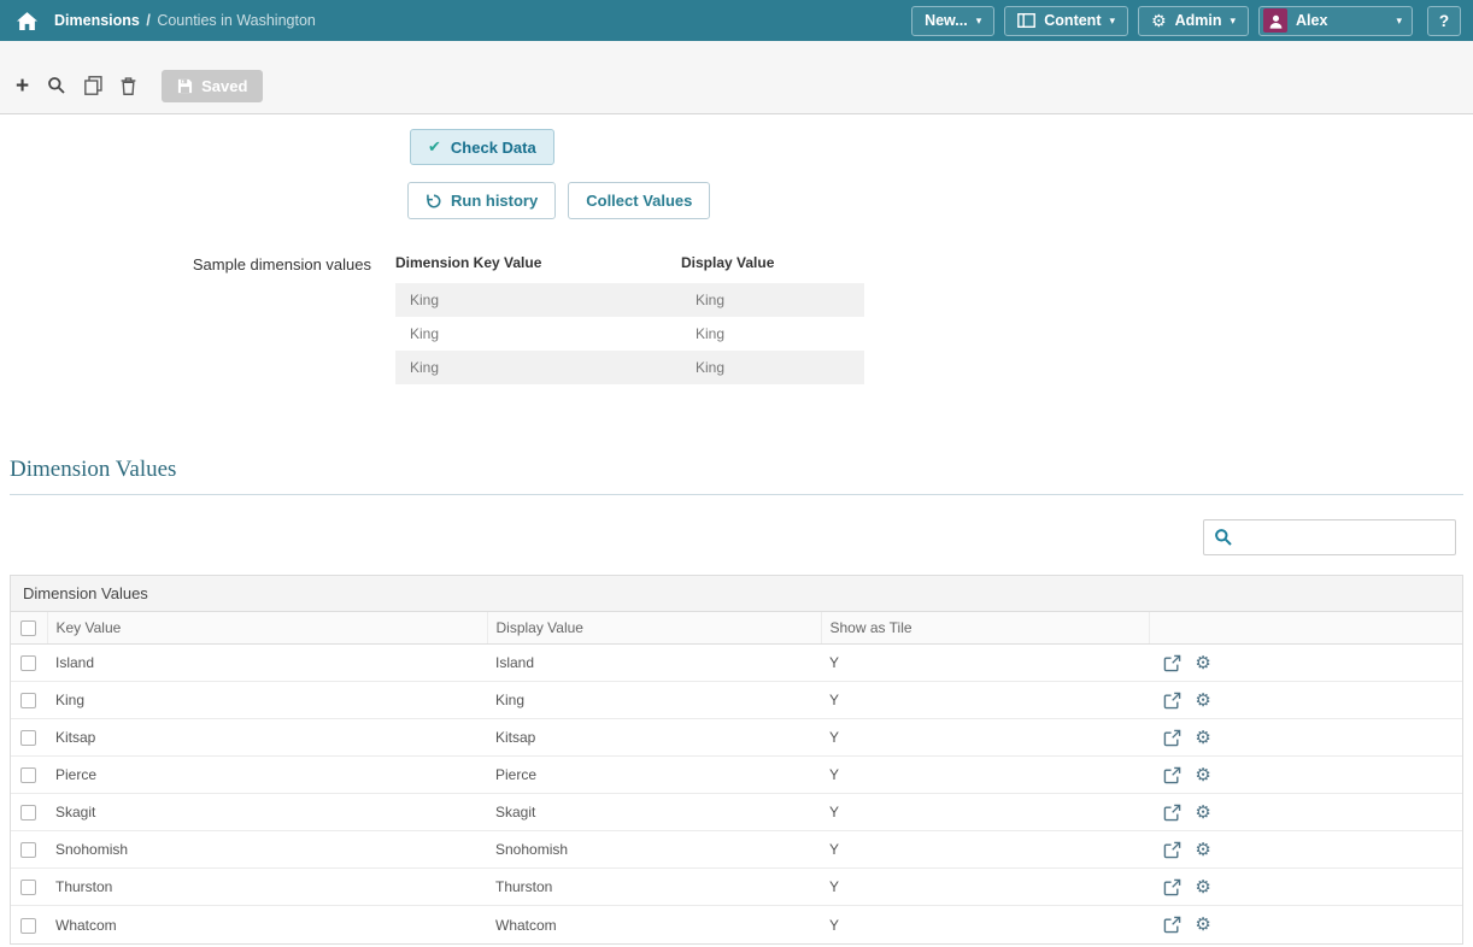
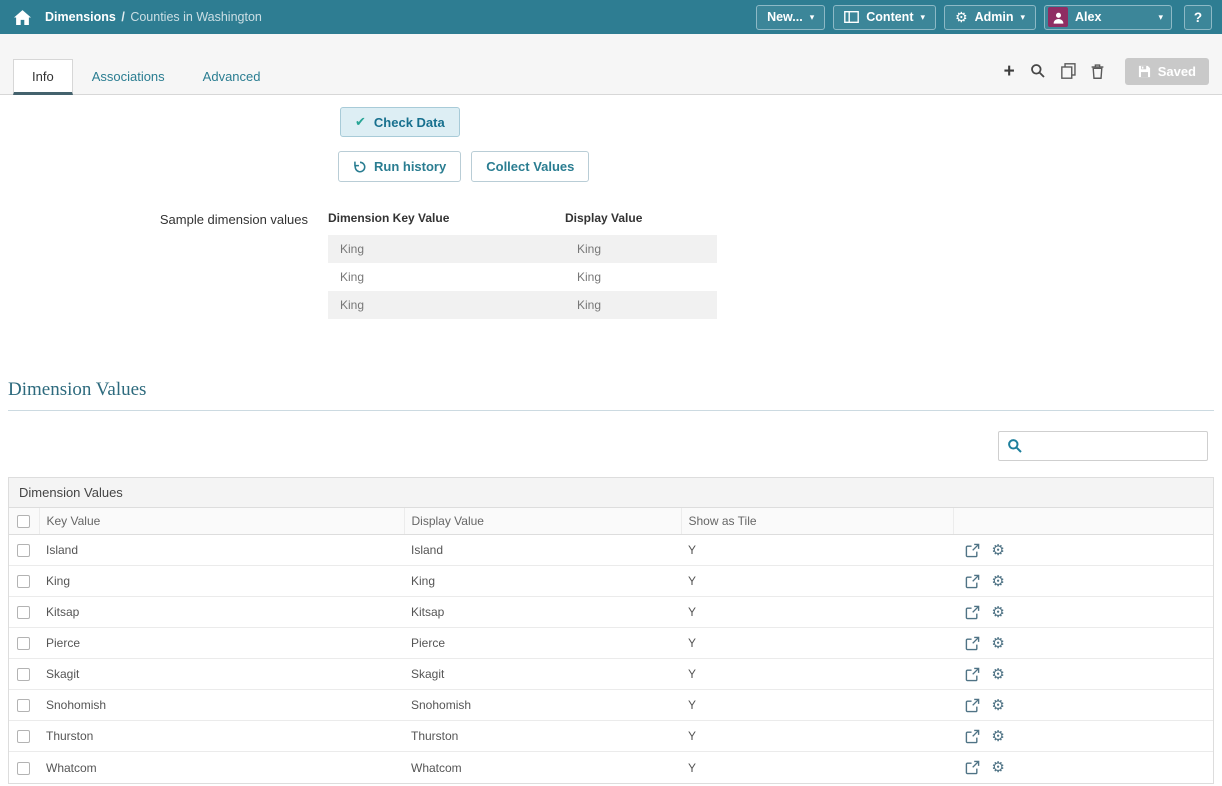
  Dimensions / Counties in Washington
  New...
  ▾
  Content
  ▾
  ⚙
  Admin
  ▾
  Alex
  ▾
  ?
+ Info
+ Associations
+ Advanced
  +
  Saved
  ✔
  Check Data
  Run history
  Collect Values
  Sample dimension values
  Dimension Key Value	Display Value
  King	King
  King	King
  King	King
  Dimension Values
  Dimension Values
  	Key Value	Display Value	Show as Tile
  	Island	Island	Y	⚙
  	King	King	Y	⚙
  	Kitsap	Kitsap	Y	⚙
  	Pierce	Pierce	Y	⚙
  	Skagit	Skagit	Y	⚙
  	Snohomish	Snohomish	Y	⚙
  	Thurston	Thurston	Y	⚙
  	Whatcom	Whatcom	Y	⚙
